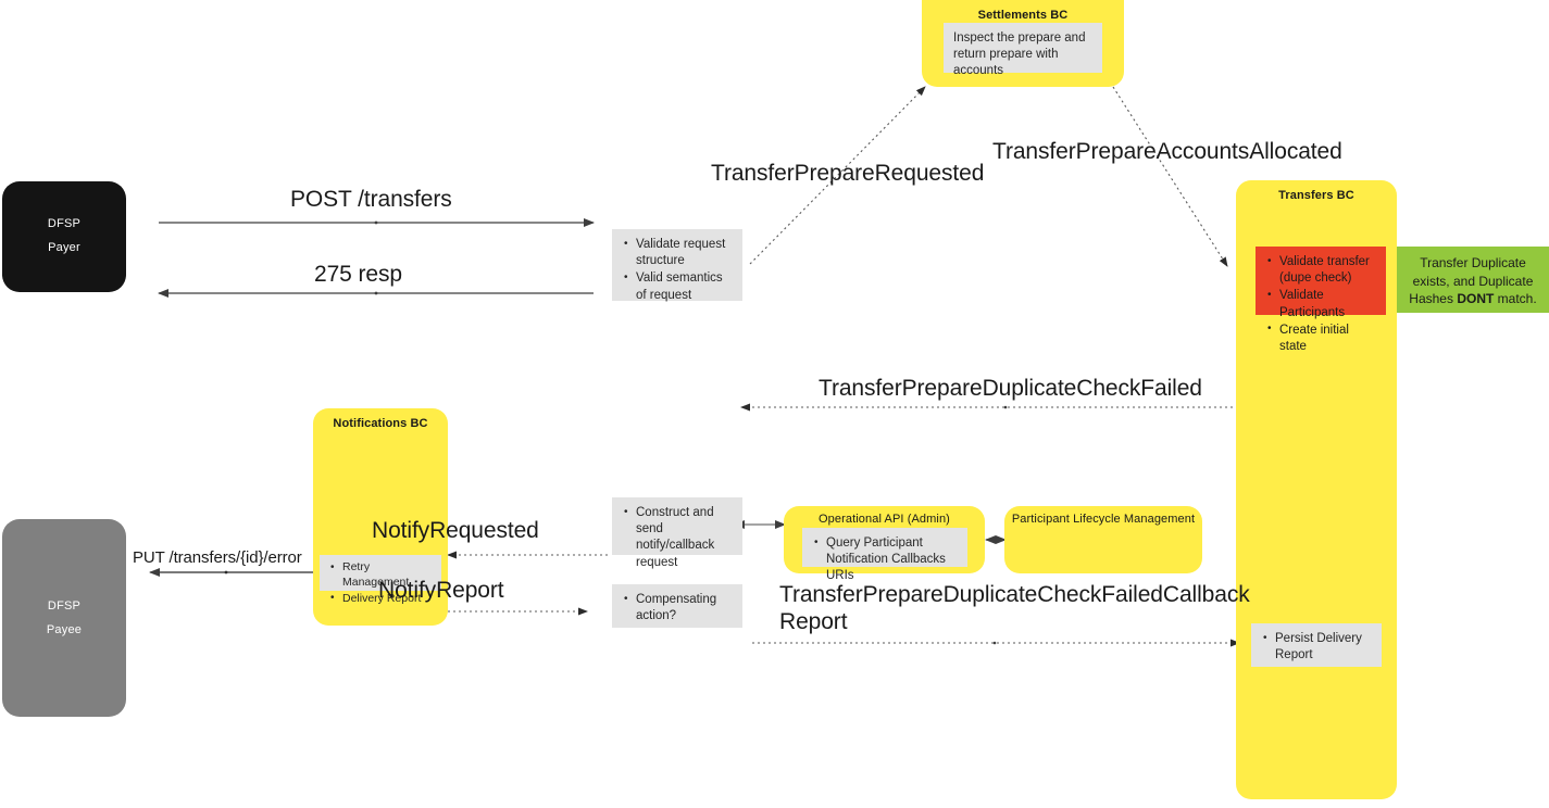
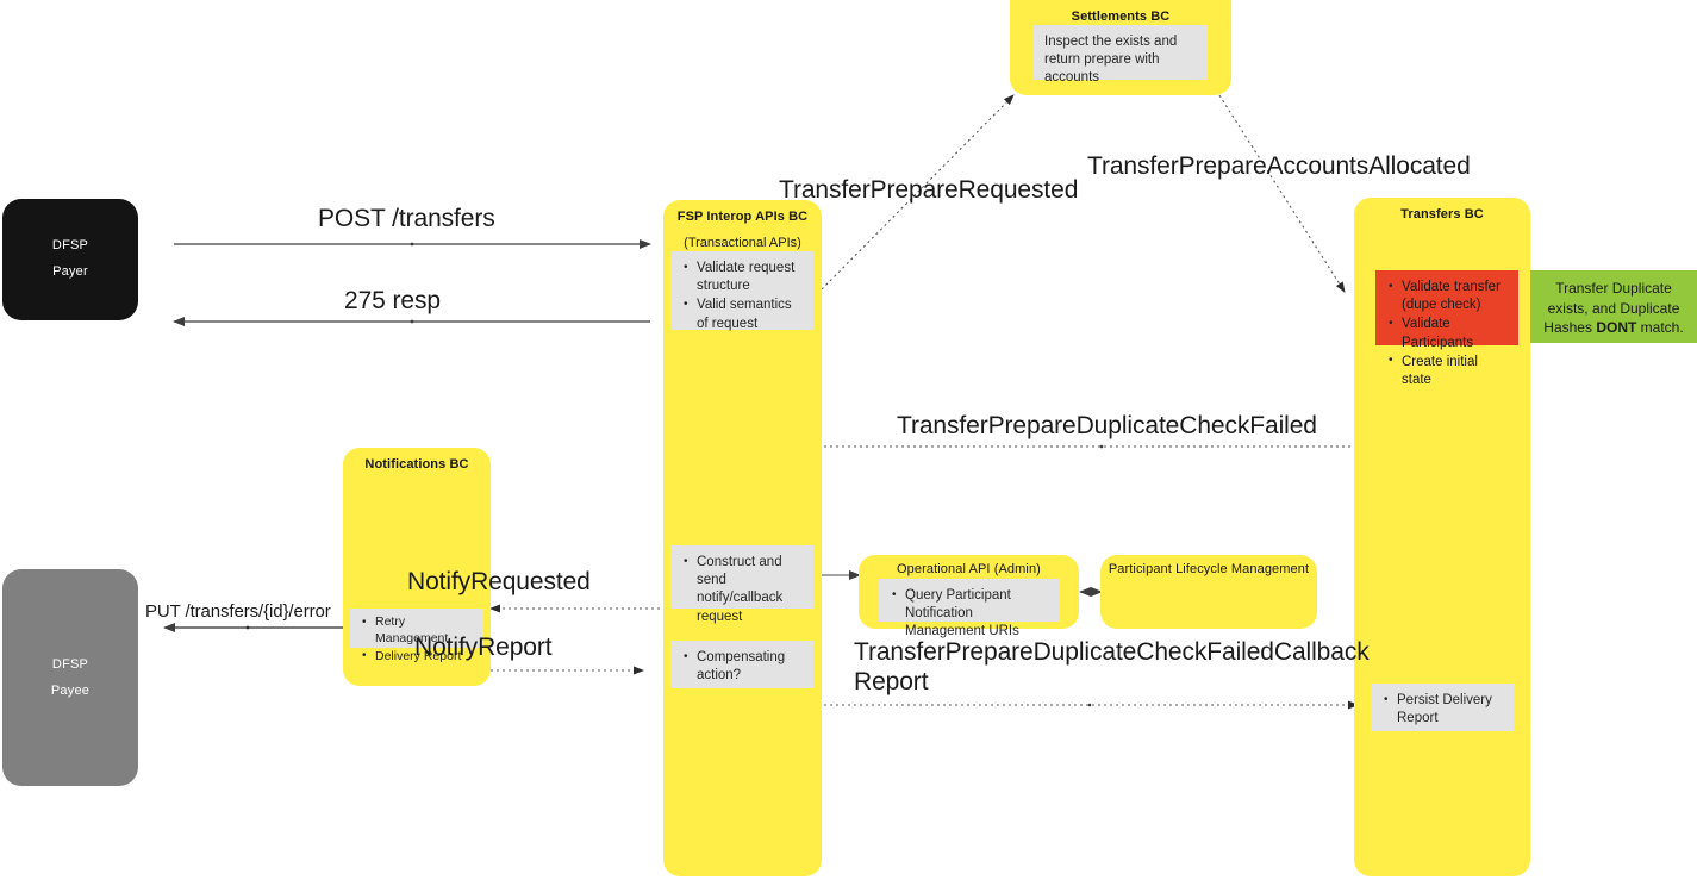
  DFSP
  Payer
  DFSP
  Payee
  Settlements BC
- Inspect the prepare and return prepare with accounts
+ Inspect the exists and return prepare with accounts
+ FSP Interop APIs BC
+ (Transactional APIs)
  Validate request structure
  Valid semantics of request
  Construct and send notify/callback request
  Compensating action?
  Transfers BC
  Validate transfer (dupe check)
  Validate Participants
  Create initial state
  Persist Delivery Report
  Transfer Duplicate exists, and Duplicate Hashes DONT match.
  Notifications BC
  Retry Management
  Delivery Report
  Operational API (Admin)
- Query Participant Notification Callbacks URIs
+ Query Participant Notification Management URIs
  Participant Lifecycle Management
  POST /transfers
  275 resp
  TransferPrepareRequested
  TransferPrepareAccountsAllocated
  TransferPrepareDuplicateCheckFailed
  TransferPrepareDuplicateCheckFailedCallback
  Report
  NotifyRequested
  NotifyReport
  PUT /transfers/{id}/error
